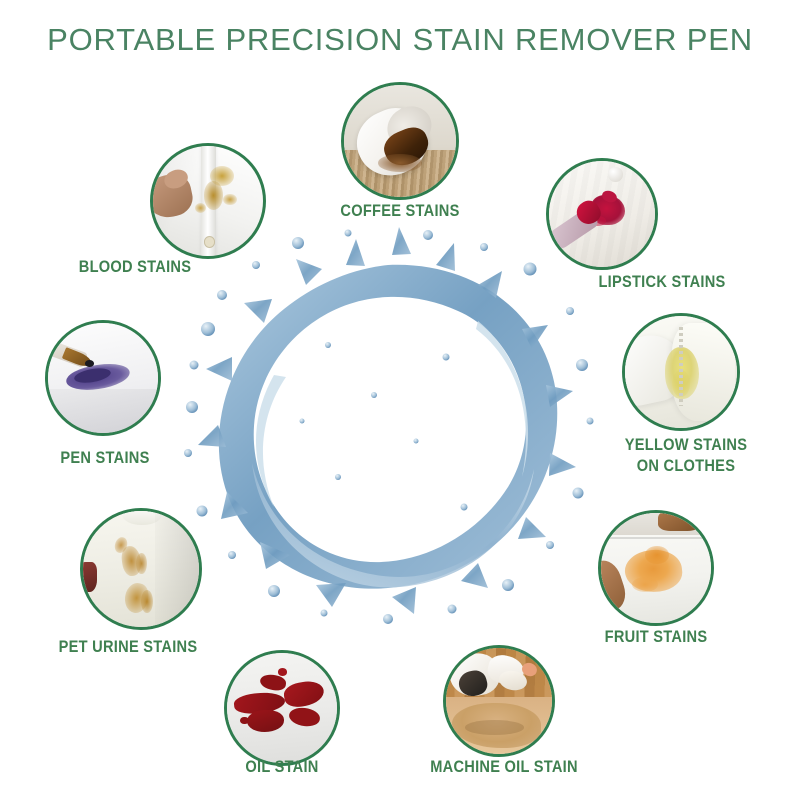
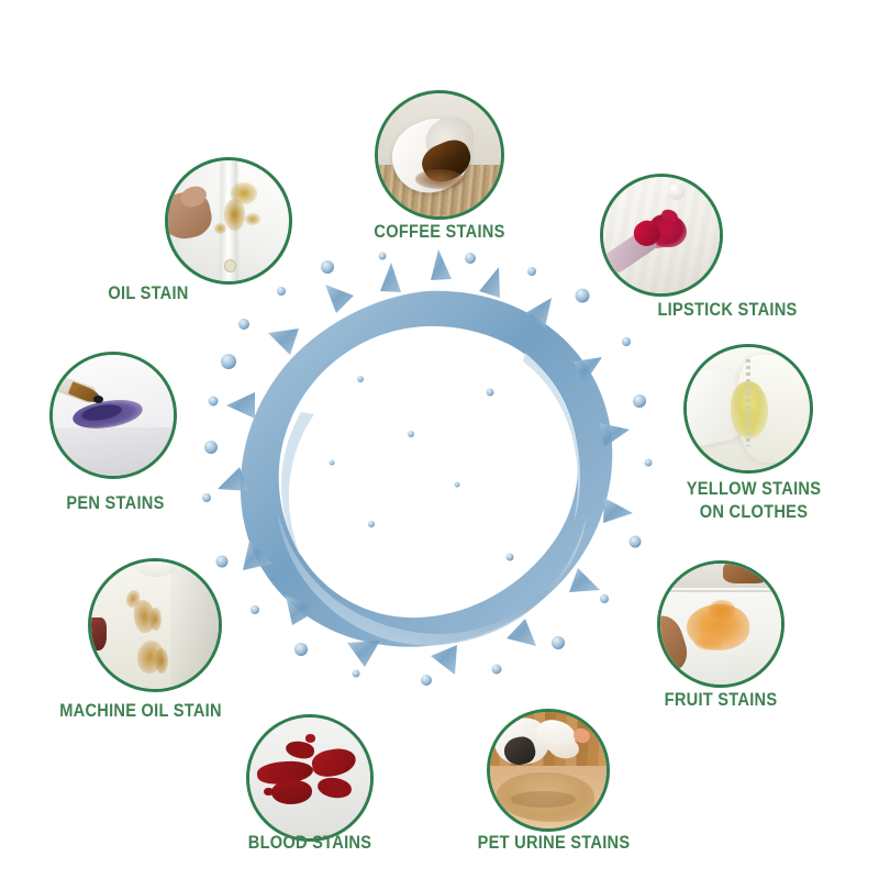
- PORTABLE PRECISION STAIN REMOVER PEN
  COFFEE STAINS
- BLOOD STAINS
+ OIL STAIN
  LIPSTICK STAINS
  PEN STAINS
  YELLOW STAINS
  ON CLOTHES
- PET URINE STAINS
+ MACHINE OIL STAIN
  FRUIT STAINS
- OIL STAIN
+ BLOOD STAINS
- MACHINE OIL STAIN
+ PET URINE STAINS
